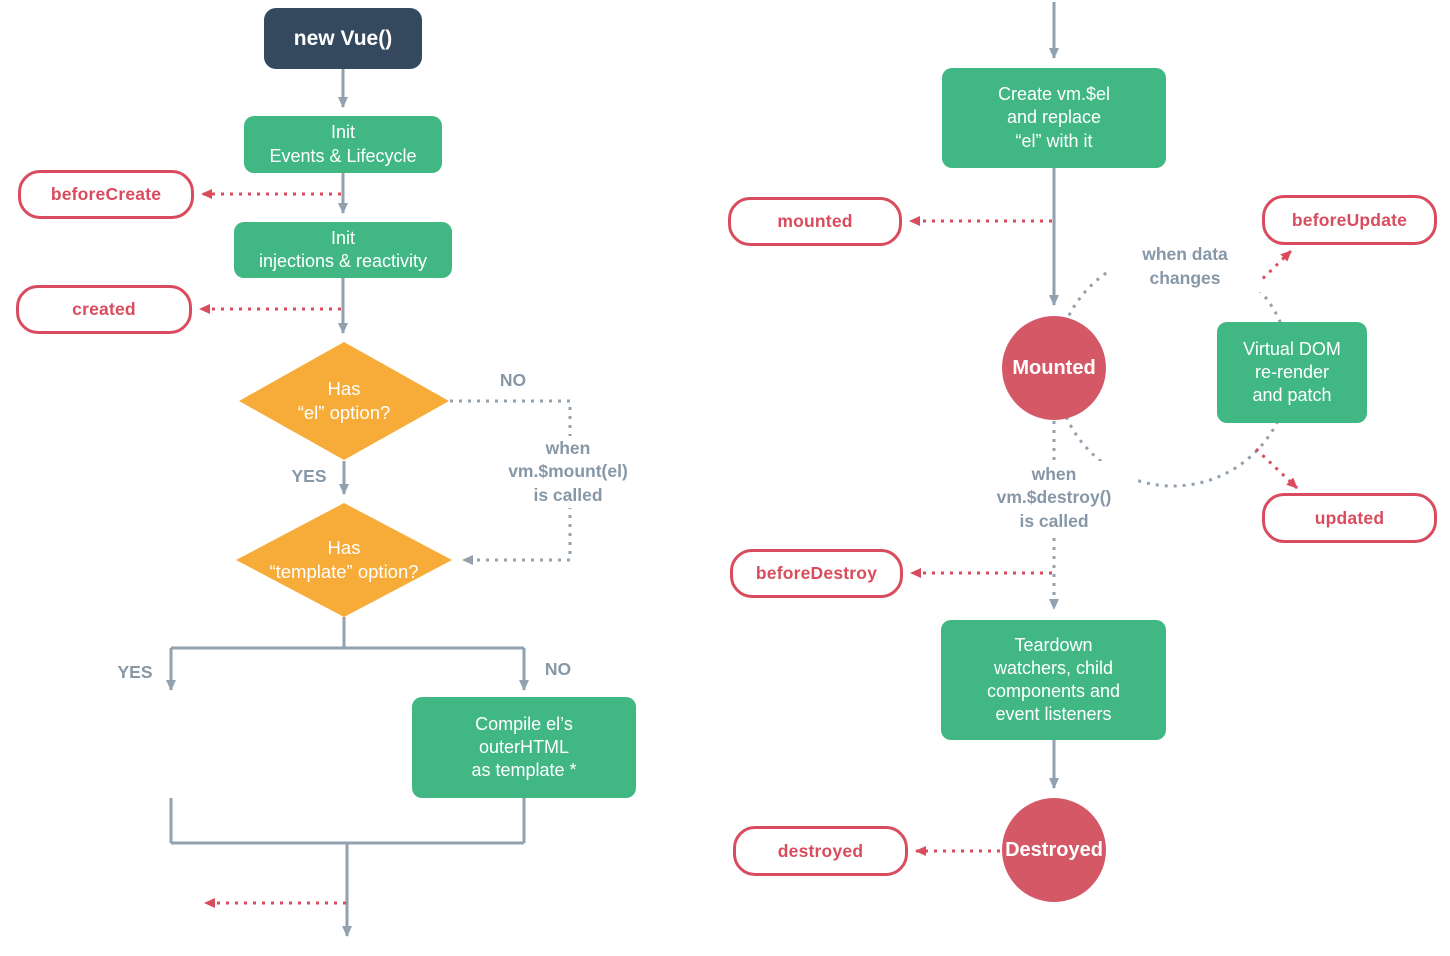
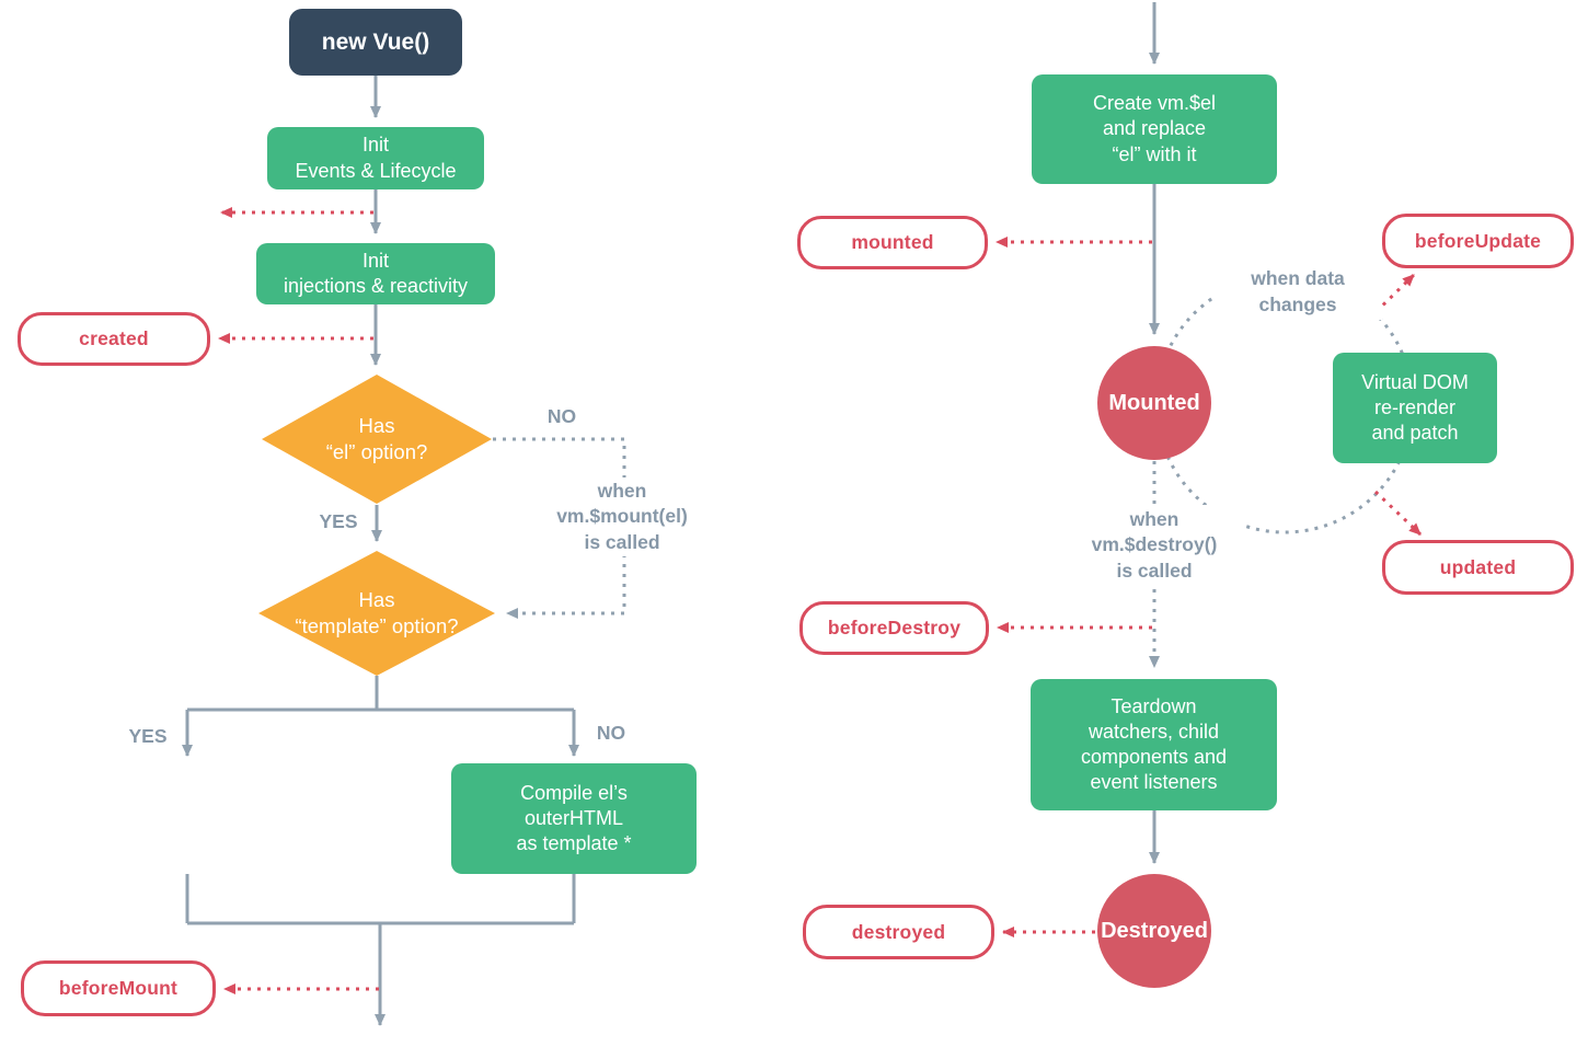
  new Vue()
  Init
  Events & Lifecycle
  Init
  injections & reactivity
  Has
  “el” option?
  Has
  “template” option?
  Compile el’s
  outerHTML
  as template *
  Create vm.$el
  and replace
  “el” with it
  Virtual DOM
  re-render
  and patch
  Teardown
  watchers, child
  components and
  event listeners
  Mounted
  Destroyed
- beforeCreate
  created
+ beforeMount
  mounted
  beforeUpdate
  updated
  beforeDestroy
  destroyed
  NO
  YES
  when
  vm.$mount(el)
  is called
  YES
  NO
  when data
  changes
  when
  vm.$destroy()
  is called
